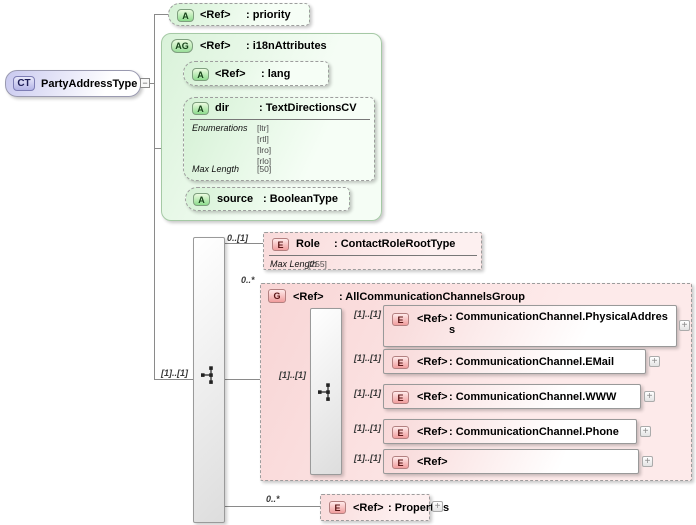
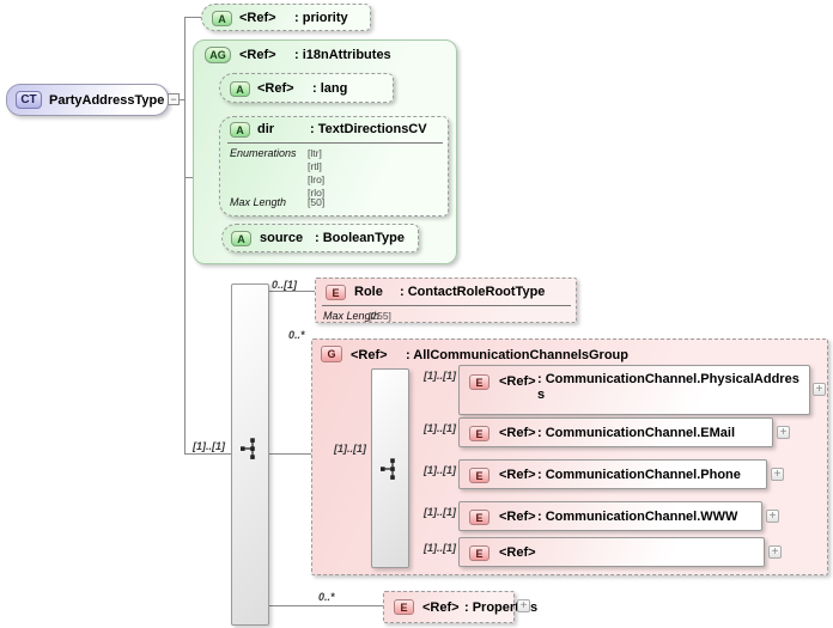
  CT
  PartyAddressType
  −
  A
  <Ref>
  : priority
  AG
  <Ref>
  : i18nAttributes
  A
  <Ref>
  : lang
  A
  dir
  : TextDirectionsCV
  Enumerations
  [ltr]
  [rtl]
  [lro]
  [rlo]
  Max Length
  [50]
  A
  source
  : BooleanType
  [1]..[1]
  0..[1]
  E
  Role
  : ContactRoleRootType
  Max Length
  [255]
  0..*
  G
  <Ref>
  : AllCommunicationChannelsGroup
  [1]..[1]
  [1]..[1]
  E
  <Ref>
  : CommunicationChannel.PhysicalAddress
  +
  [1]..[1]
  E
  <Ref>
  : CommunicationChannel.EMail
  +
  [1]..[1]
  E
  <Ref>
- : CommunicationChannel.WWW
+ : CommunicationChannel.Phone
  +
  [1]..[1]
  E
  <Ref>
- : CommunicationChannel.Phone
+ : CommunicationChannel.WWW
  +
  [1]..[1]
  E
  <Ref>
  +
  0..*
  E
  <Ref>
  : Propers
  +
